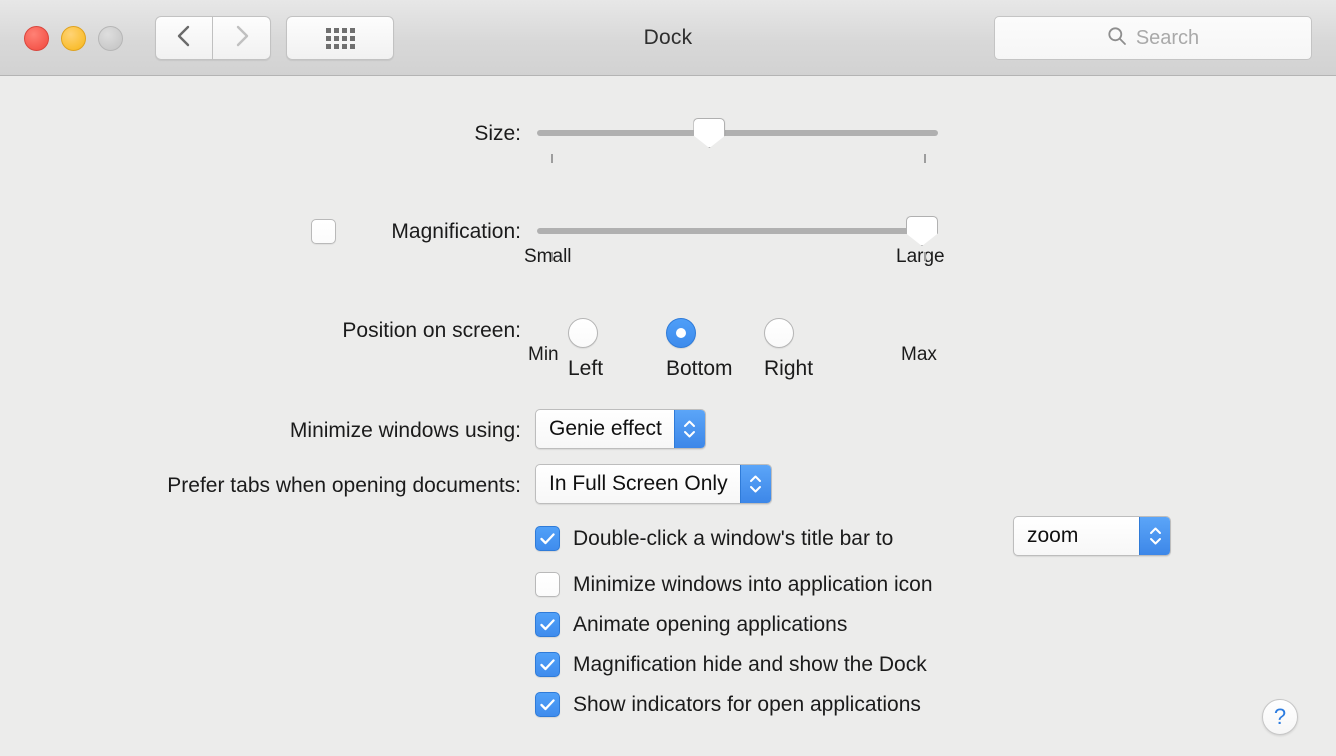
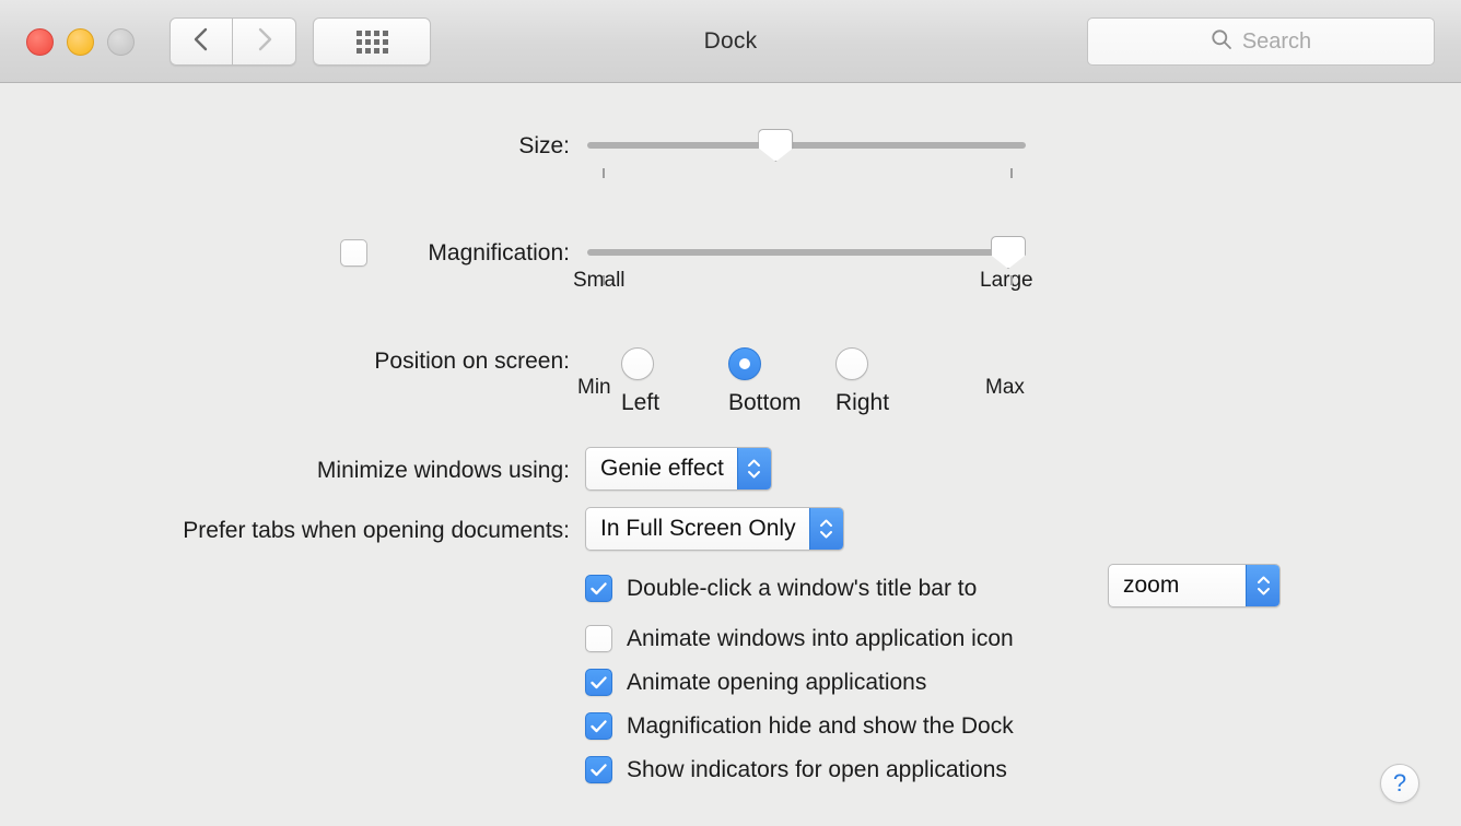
  Dock
  Search
  Size:
  Small
  Large
  Magnification:
  Min
  Max
  Position on screen:
  Left
  Bottom
  Right
  Minimize windows using:
  Genie effect
  Prefer tabs when opening documents:
  In Full Screen Only
  Double-click a window's title bar to
  zoom
- Minimize windows into application icon
+ Animate windows into application icon
  Animate opening applications
  Magnification hide and show the Dock
  Show indicators for open applications
  ?
